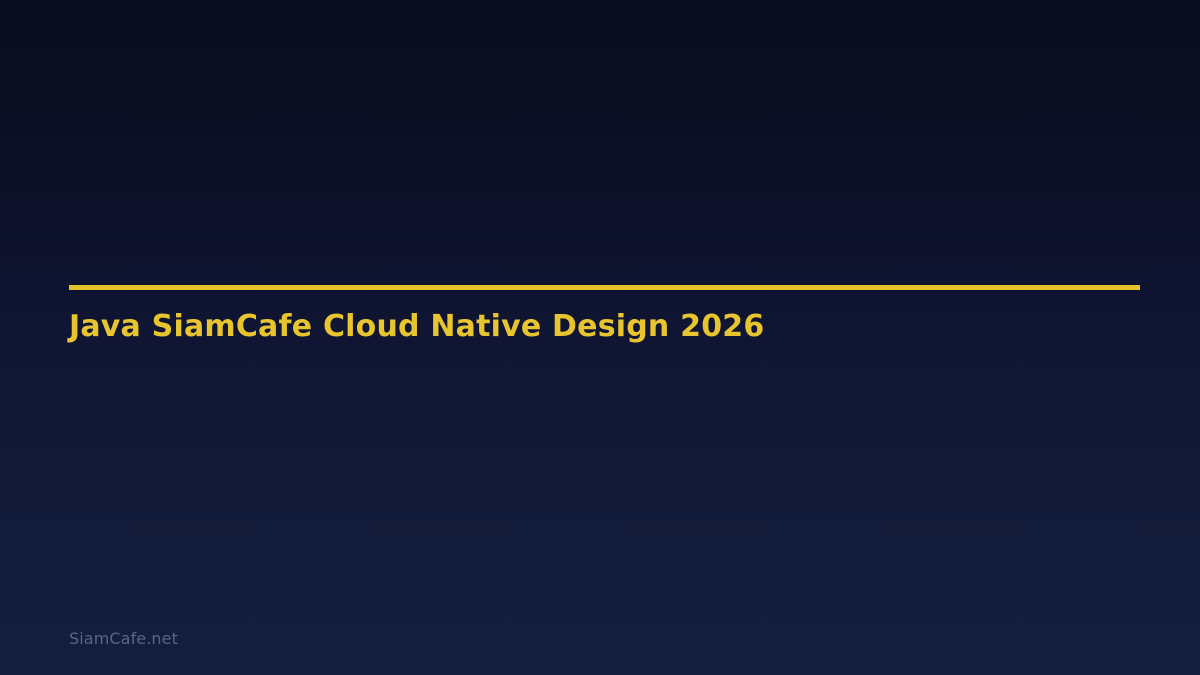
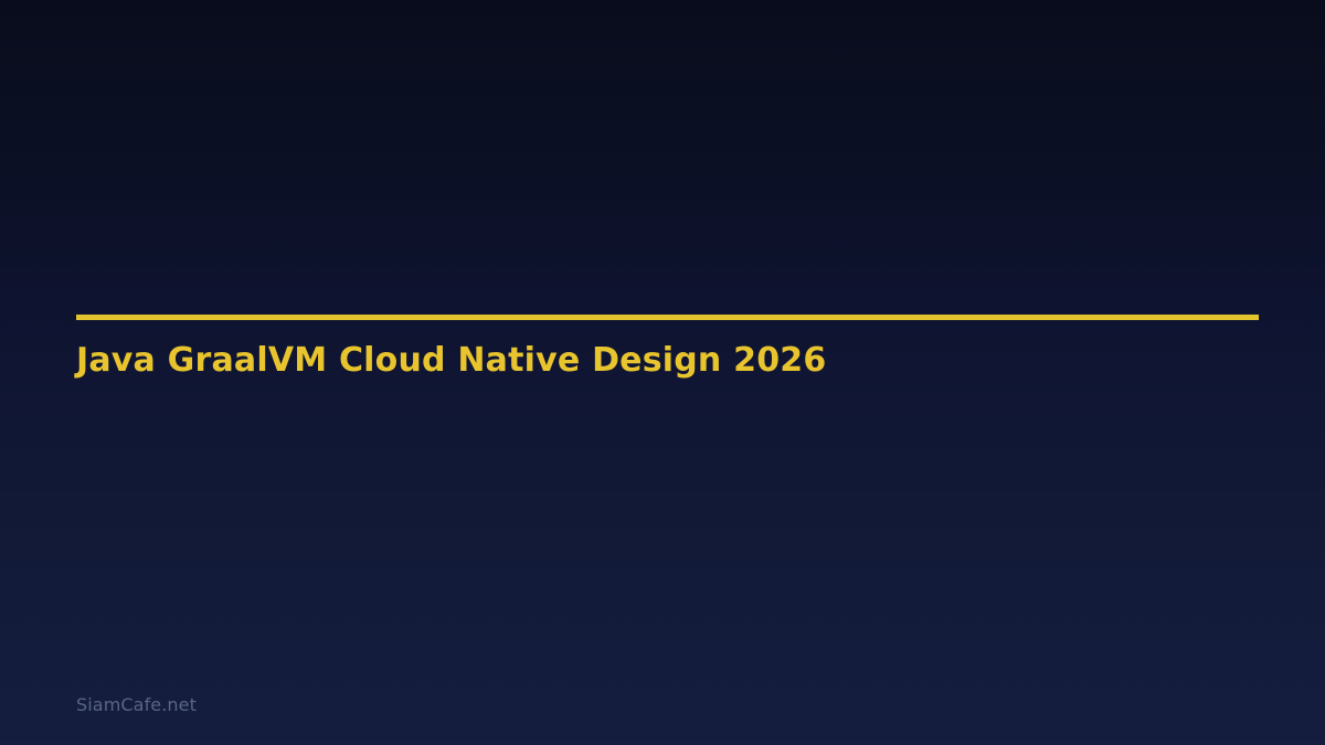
- Java SiamCafe Cloud Native Design 2026
+ Java GraalVM Cloud Native Design 2026
  SiamCafe.net
